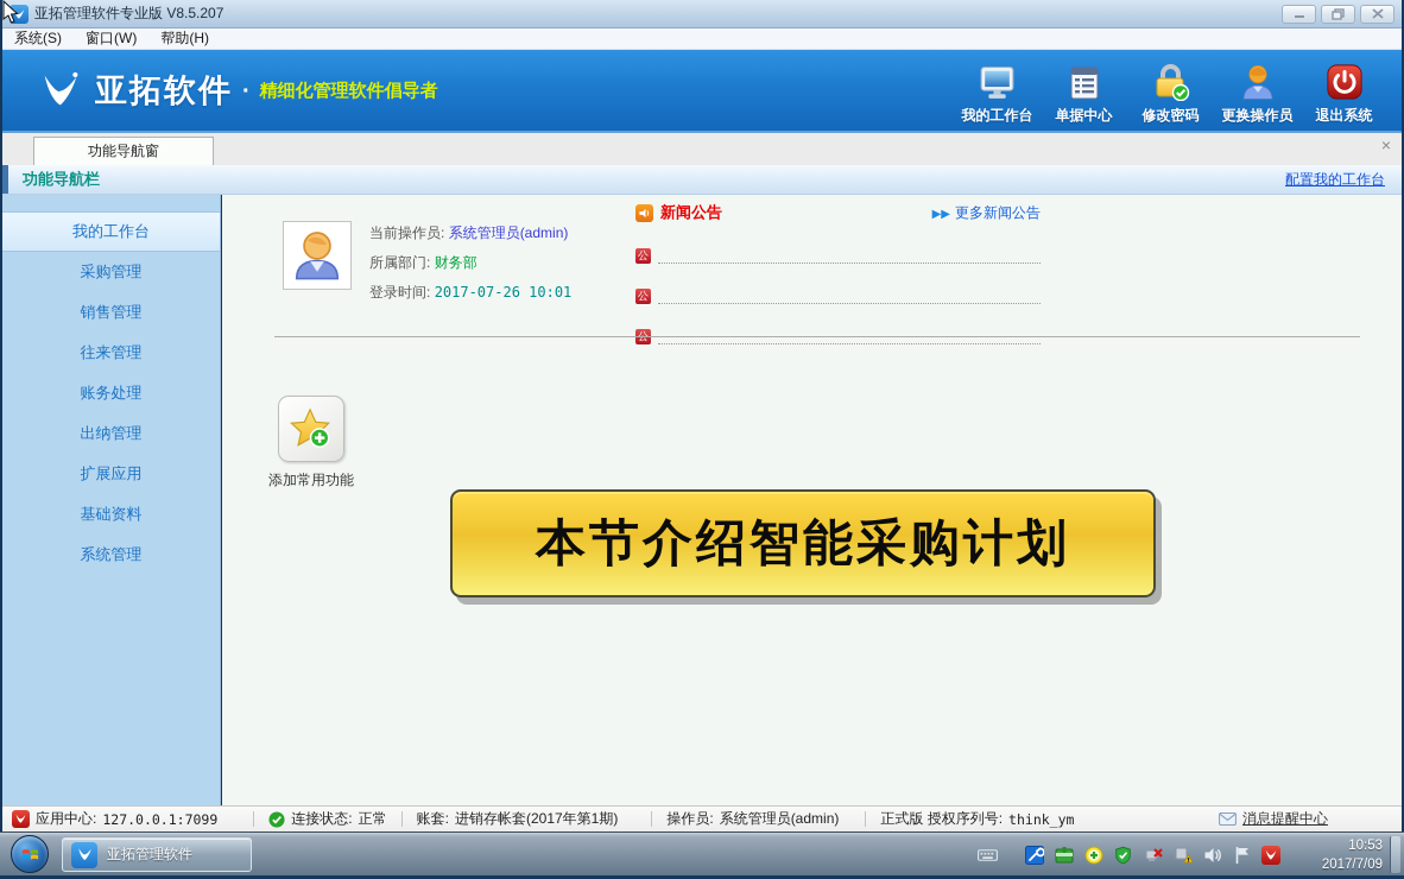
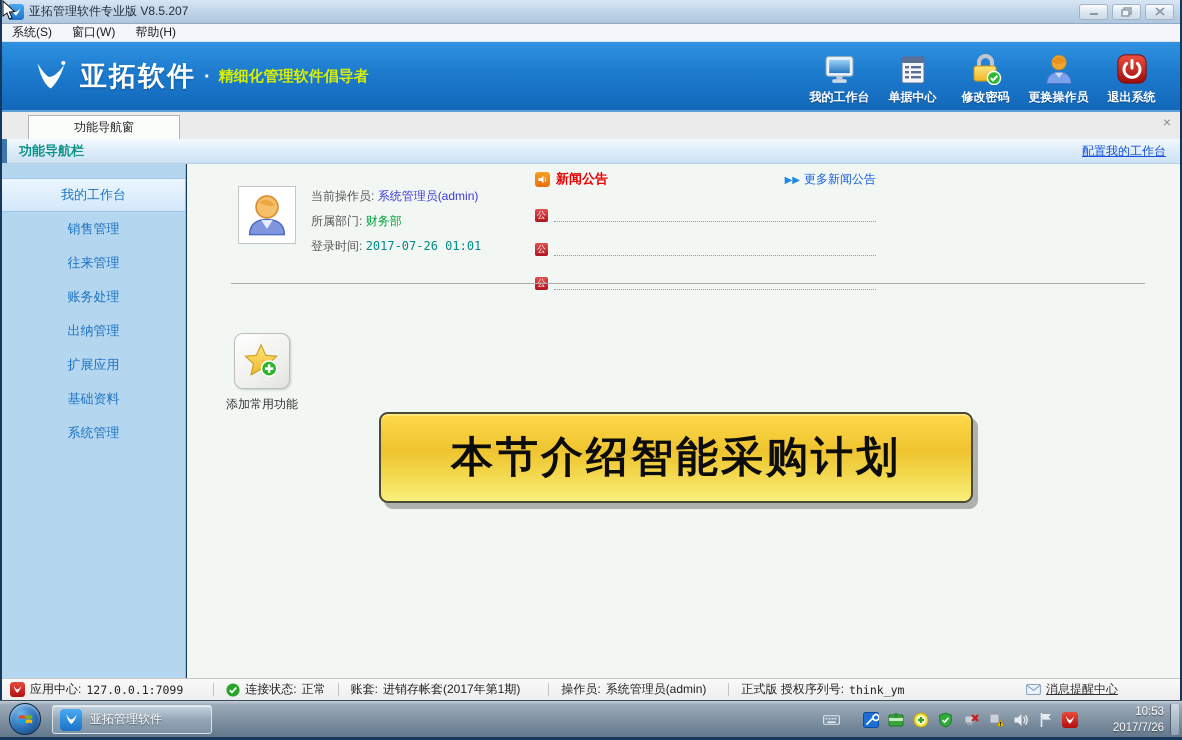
  亚拓管理软件专业版 V8.5.207
  系统(S)
  窗口(W)
  帮助(H)
  亚拓软件
  ·
  精细化管理软件倡导者
  我的工作台
  单据中心
  修改密码
  更换操作员
  退出系统
  功能导航窗
  ×
  功能导航栏
  配置我的工作台
  我的工作台
- 采购管理
  销售管理
  往来管理
  账务处理
  出纳管理
  扩展应用
  基础资料
  系统管理
  当前操作员: 系统管理员(admin)
  所属部门: 财务部
- 登录时间: 2017-07-26 10:01
+ 登录时间: 2017-07-26 01:01
  新闻公告
  ▶▶ 更多新闻公告
  公
  公
  公
  添加常用功能
  本节介绍智能采购计划
  应用中心:
  127.0.0.1:7099
  连接状态:
  正常
  账套:
  进销存帐套(2017年第1期)
  操作员:
  系统管理员(admin)
  正式版 授权序列号:
  think_ym
  消息提醒中心
  亚拓管理软件
  10:53
- 2017/7/09
+ 2017/7/26
